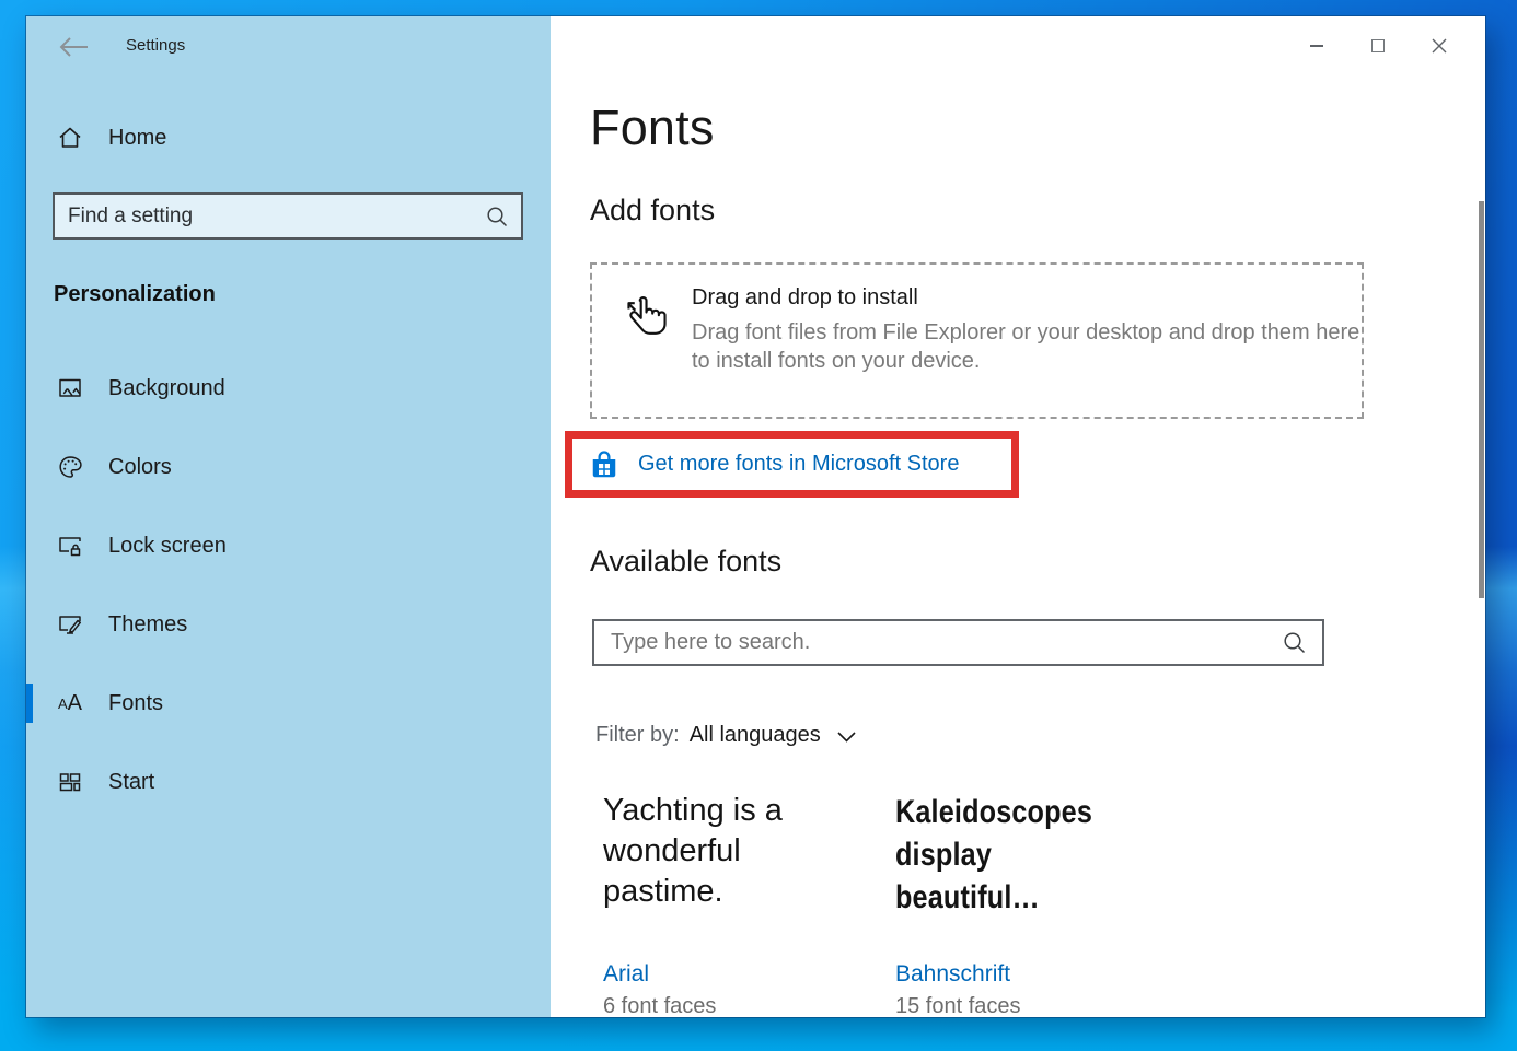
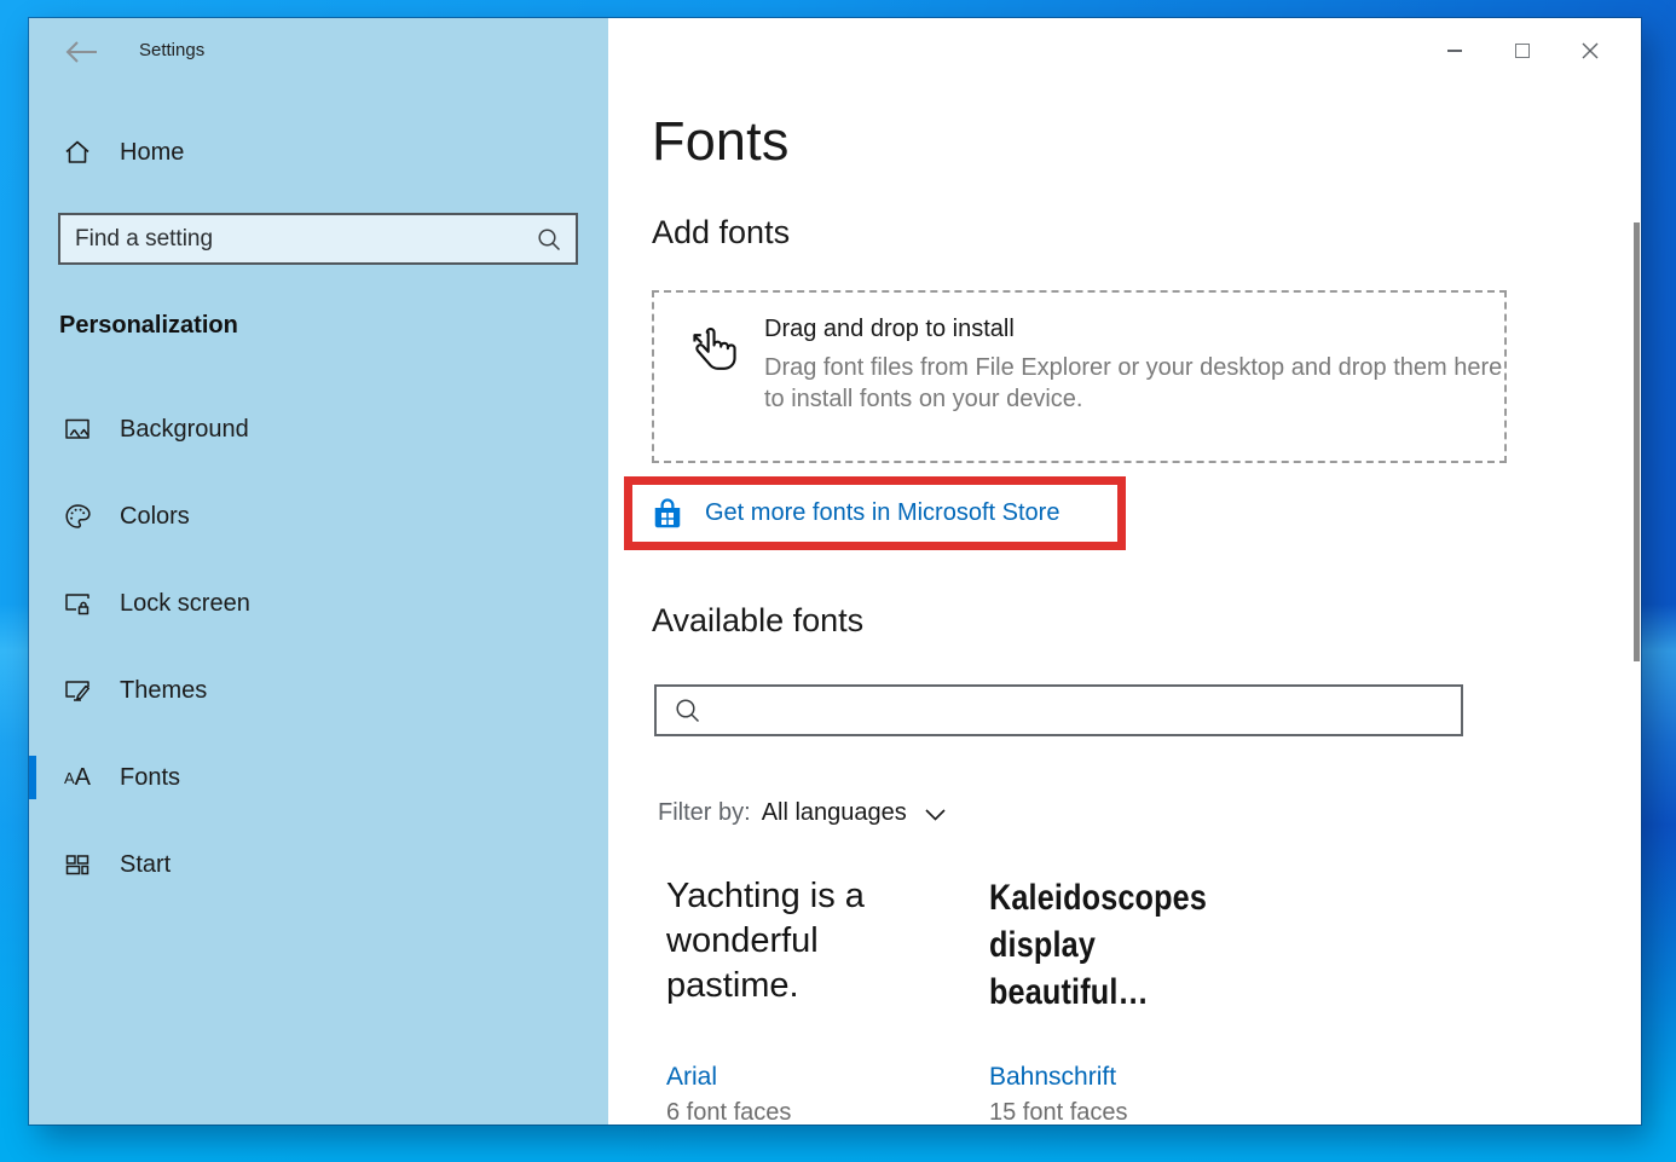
  Settings
  Home
  Find a setting
  Personalization
  Background
  Colors
  Lock screen
  Themes
  A
  A
  Fonts
  Start
  Fonts
  Add fonts
  Drag and drop to install
  Drag font files from File Explorer or your desktop and drop them here to install fonts on your device.
  Get more fonts in Microsoft Store
  Available fonts
- Type here to search.
  Filter by:
  All languages
  Yachting is a wonderful pastime.
  Arial
  6 font faces
  Kaleidoscopes display beautiful…
  Bahnschrift
  15 font faces
